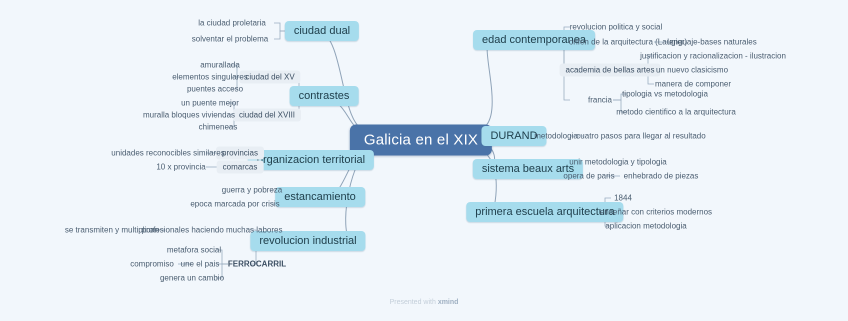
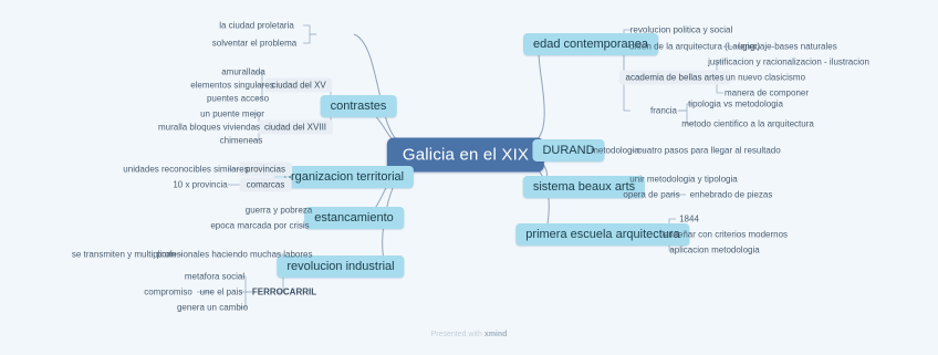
  Galicia en el XIX
- ciudad dual
  la ciudad proletaria
  solventar el problema
  contrastes
  ciudad del XV
  amurallada
  elementos singulares
  puentes acceso
  ciudad del XVIII
  un puente mejor
  muralla bloques viviendas
  chimeneas
  rganizacion territorial
  provincias
  unidades reconocibles similares
  comarcas
  10 x provincia
  estancamiento
  guerra y pobreza
  epoca marcada por crisis
  revolucion industrial
  profesionales haciendo muchas labores
  se transmiten y multiplican
  FERROCARRIL
  metafora social
  une el pais
  compromiso
  genera un cambio
  edad contemporanea
  revolucion politica y social
  orifen de la arquitectura (Laugier)
  lenguaje-bases naturales
  academia de bellas artes
  justificacion y racionalizacion - ilustracion
  un nuevo clasicismo
  manera de componer
  francia
  tipologia vs metodologia
  metodo cientifico a la arquitectura
  DURAND
  metodologia
  cuatro pasos para llegar al resultado
  sistema beaux arts
  unir metodologia y tipologia
  opera de paris
  enhebrado de piezas
  primera escuela arquitectura
  1844
  enseñar con criterios modernos
  aplicacion metodologia
